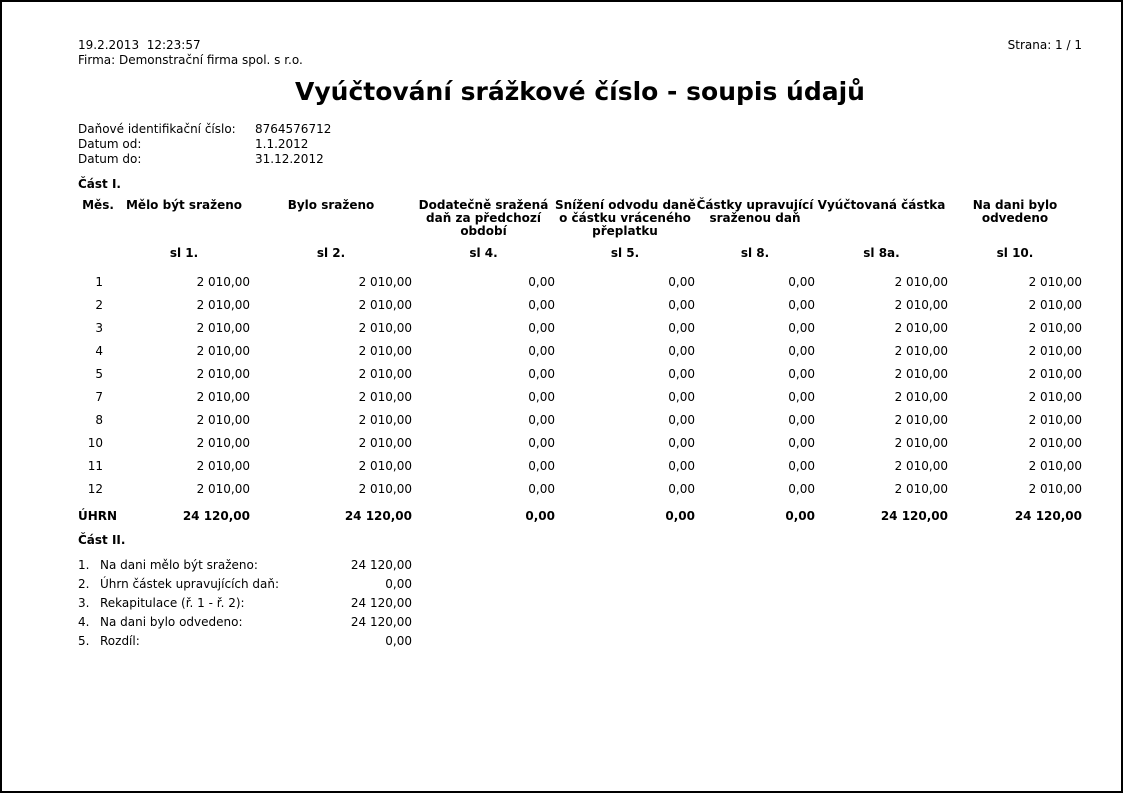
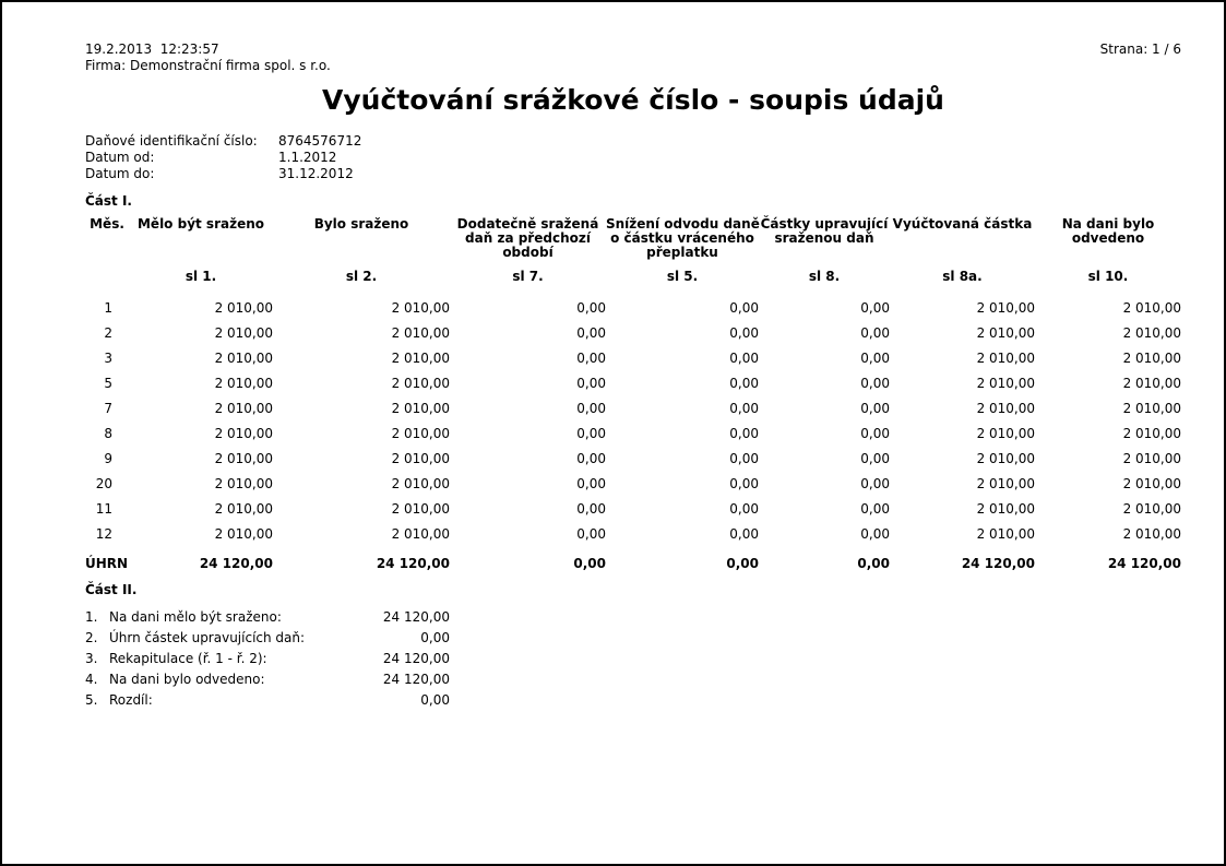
  19.2.2013 12:23:57
- Strana: 1 / 1
+ Strana: 1 / 6
  Firma: Demonstrační firma spol. s r.o.
  Vyúčtování srážkové číslo - soupis údajů
  Daňové identifikační číslo:
  8764576712
  Datum od:
  1.1.2012
  Datum do:
  31.12.2012
  Část I.
  Měs.	Mělo být sraženo	Bylo sraženo	Dodatečně sražená daň za předchozí období	Snížení odvodu daně o částku vráceného přeplatku	Částky upravující sraženou daň	Vyúčtovaná částka	Na dani bylo odvedeno
- 	sl 1.	sl 2.	sl 4.	sl 5.	sl 8.	sl 8a.	sl 10.
+ 	sl 1.	sl 2.	sl 7.	sl 5.	sl 8.	sl 8a.	sl 10.
  1	2 010,00	2 010,00	0,00	0,00	0,00	2 010,00	2 010,00
  2	2 010,00	2 010,00	0,00	0,00	0,00	2 010,00	2 010,00
  3	2 010,00	2 010,00	0,00	0,00	0,00	2 010,00	2 010,00
- 4	2 010,00	2 010,00	0,00	0,00	0,00	2 010,00	2 010,00
  5	2 010,00	2 010,00	0,00	0,00	0,00	2 010,00	2 010,00
  7	2 010,00	2 010,00	0,00	0,00	0,00	2 010,00	2 010,00
  8	2 010,00	2 010,00	0,00	0,00	0,00	2 010,00	2 010,00
+ 9	2 010,00	2 010,00	0,00	0,00	0,00	2 010,00	2 010,00
- 10	2 010,00	2 010,00	0,00	0,00	0,00	2 010,00	2 010,00
+ 20	2 010,00	2 010,00	0,00	0,00	0,00	2 010,00	2 010,00
  11	2 010,00	2 010,00	0,00	0,00	0,00	2 010,00	2 010,00
  12	2 010,00	2 010,00	0,00	0,00	0,00	2 010,00	2 010,00
  ÚHRN	24 120,00	24 120,00	0,00	0,00	0,00	24 120,00	24 120,00
  Část II.
  1.
  Na dani mělo být sraženo:
  24 120,00
  2.
  Úhrn částek upravujících daň:
  0,00
  3.
  Rekapitulace (ř. 1 - ř. 2):
  24 120,00
  4.
  Na dani bylo odvedeno:
  24 120,00
  5.
  Rozdíl:
  0,00
